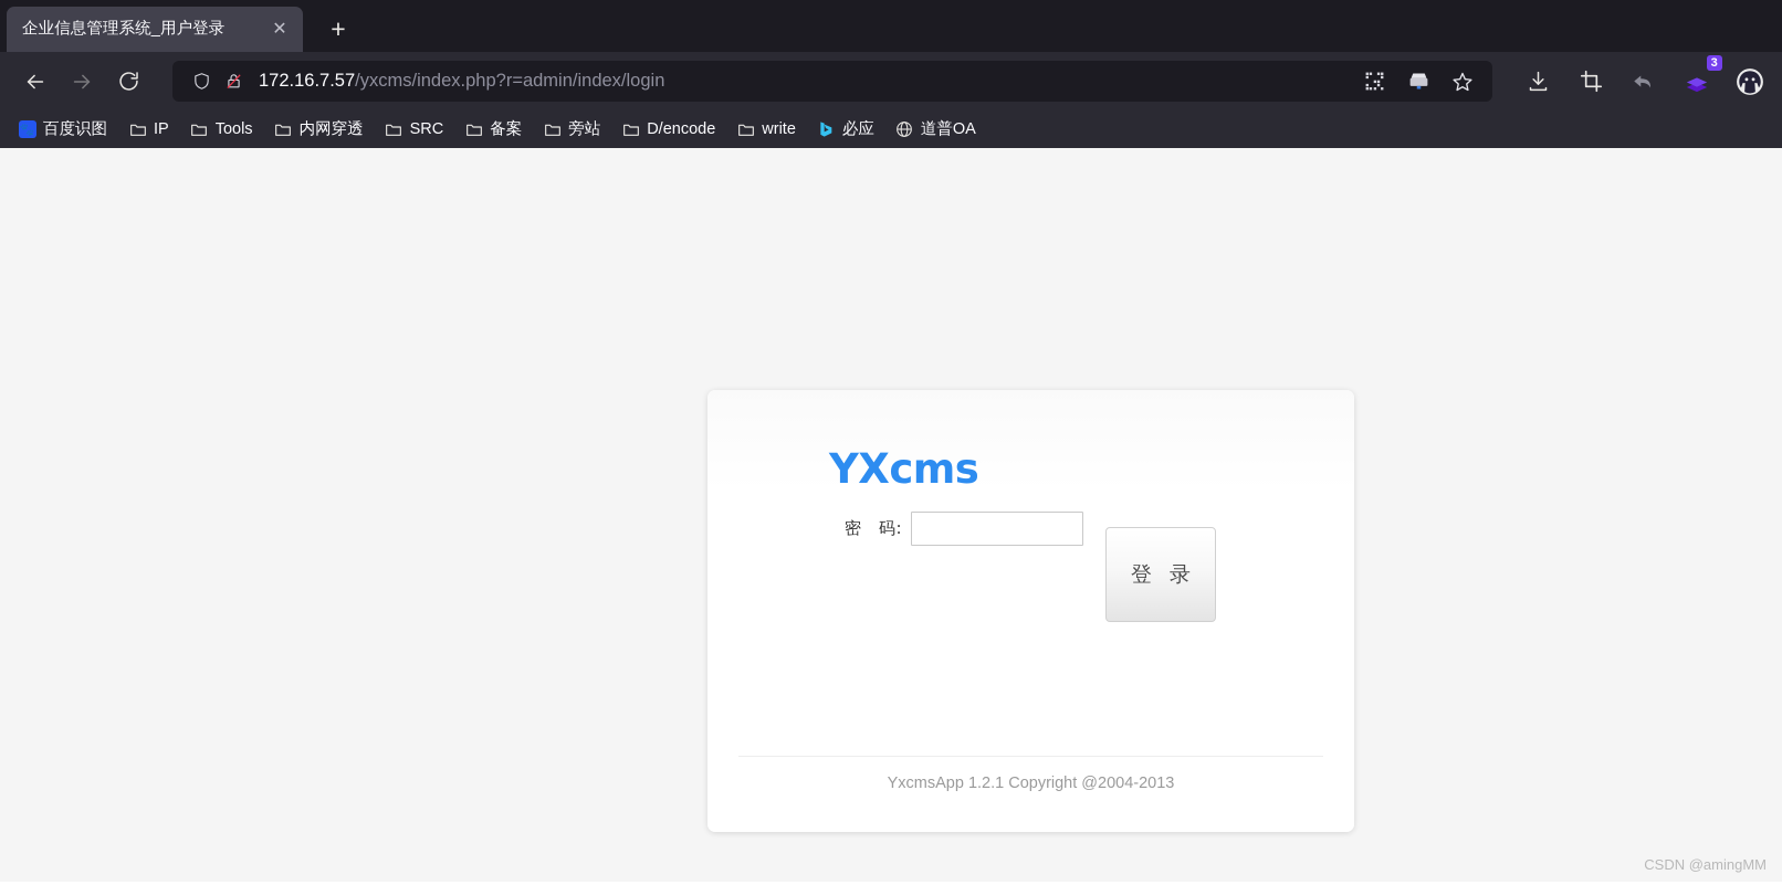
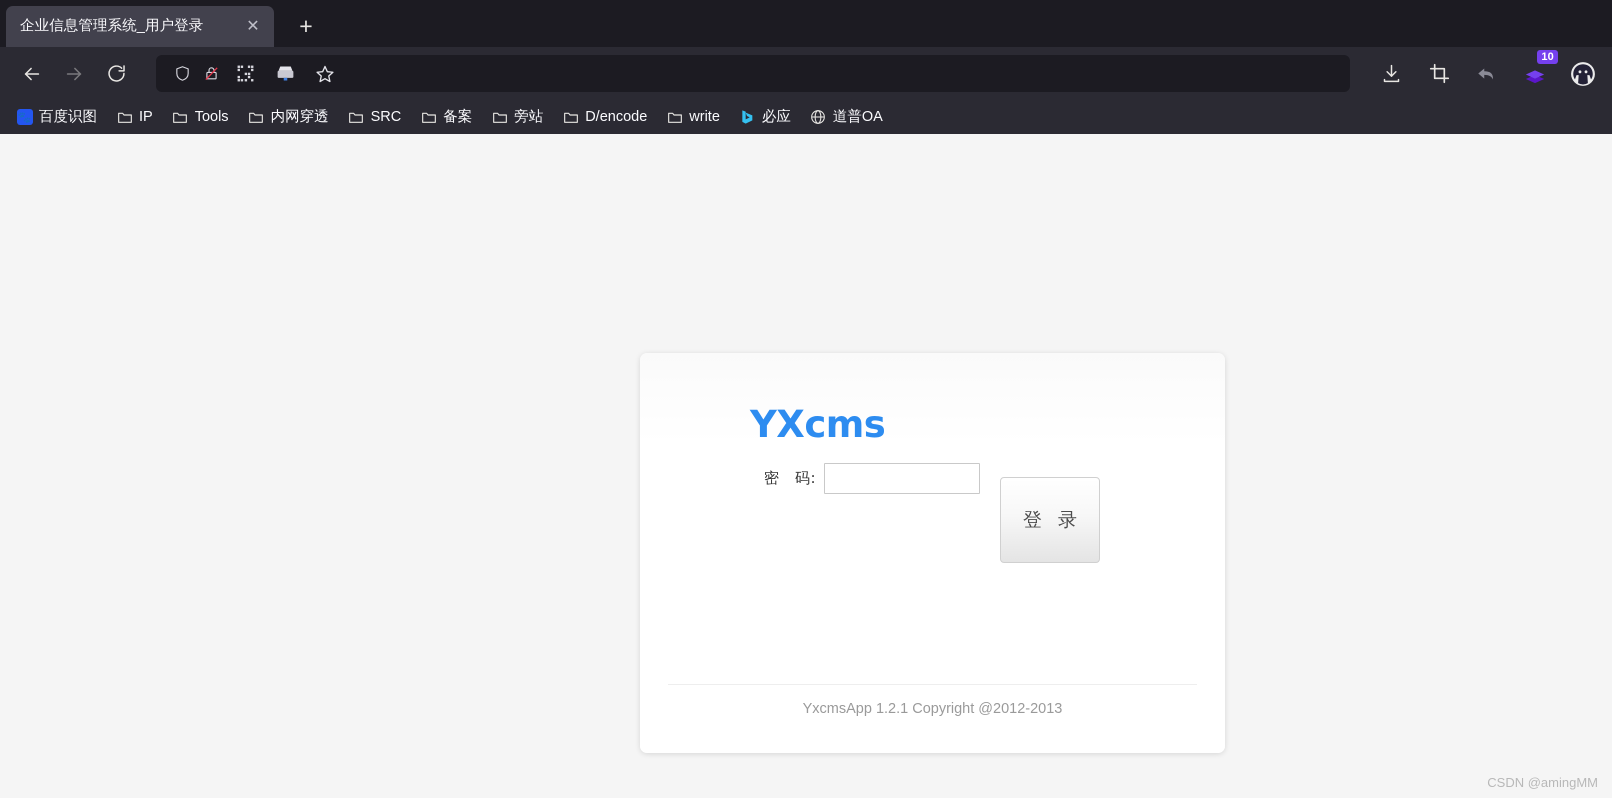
  企业信息管理系统_用户登录
  ✕
  +
- 172.16.7.57/yxcms/index.php?r=admin/index/login
- 3
+ 10
  🐾
  百度识图
  IP
  Tools
  内网穿透
  SRC
  备案
  旁站
  D/encode
  write
  必应
  道普OA
  YXcms
  密 码:
  登 录
- YxcmsApp 1.2.1 Copyright @2004-2013
+ YxcmsApp 1.2.1 Copyright @2012-2013
  CSDN @amingMM
